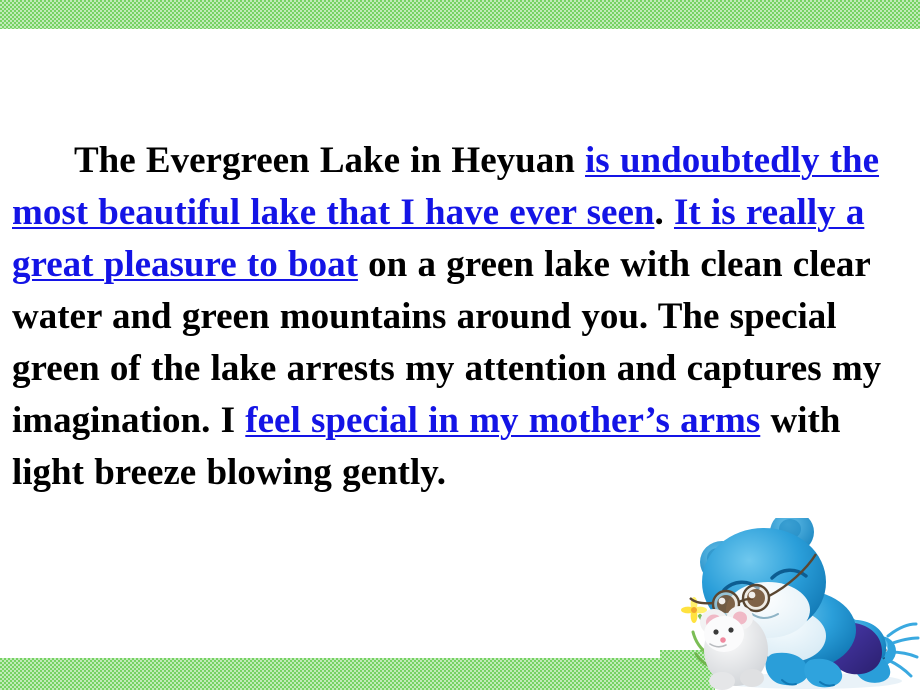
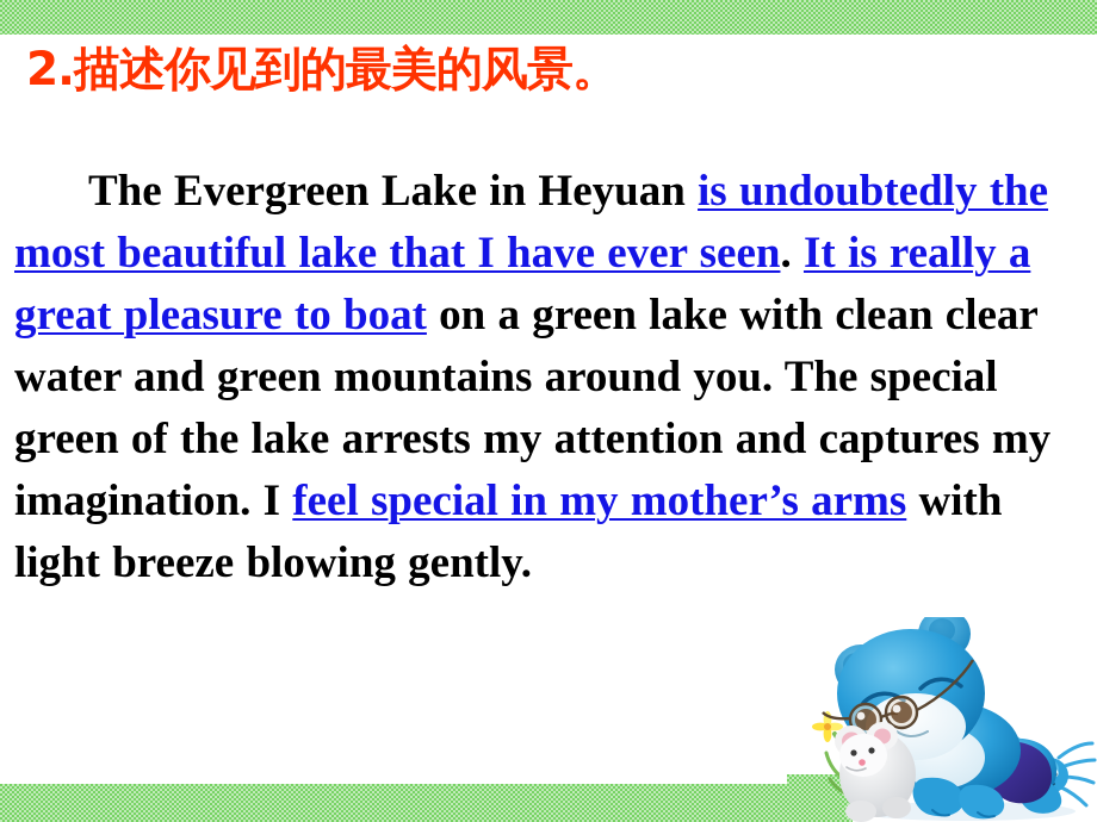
+ 2.描述你见到的最美的风景。
  The Evergreen Lake in Heyuan is undoubtedly the most beautiful lake that I have ever seen. It is really a great pleasure to boat on a green lake with clean clear water and green mountains around you. The special green of the lake arrests my attention and captures my imagination. I feel special in my mother’s arms with light breeze blowing gently.
